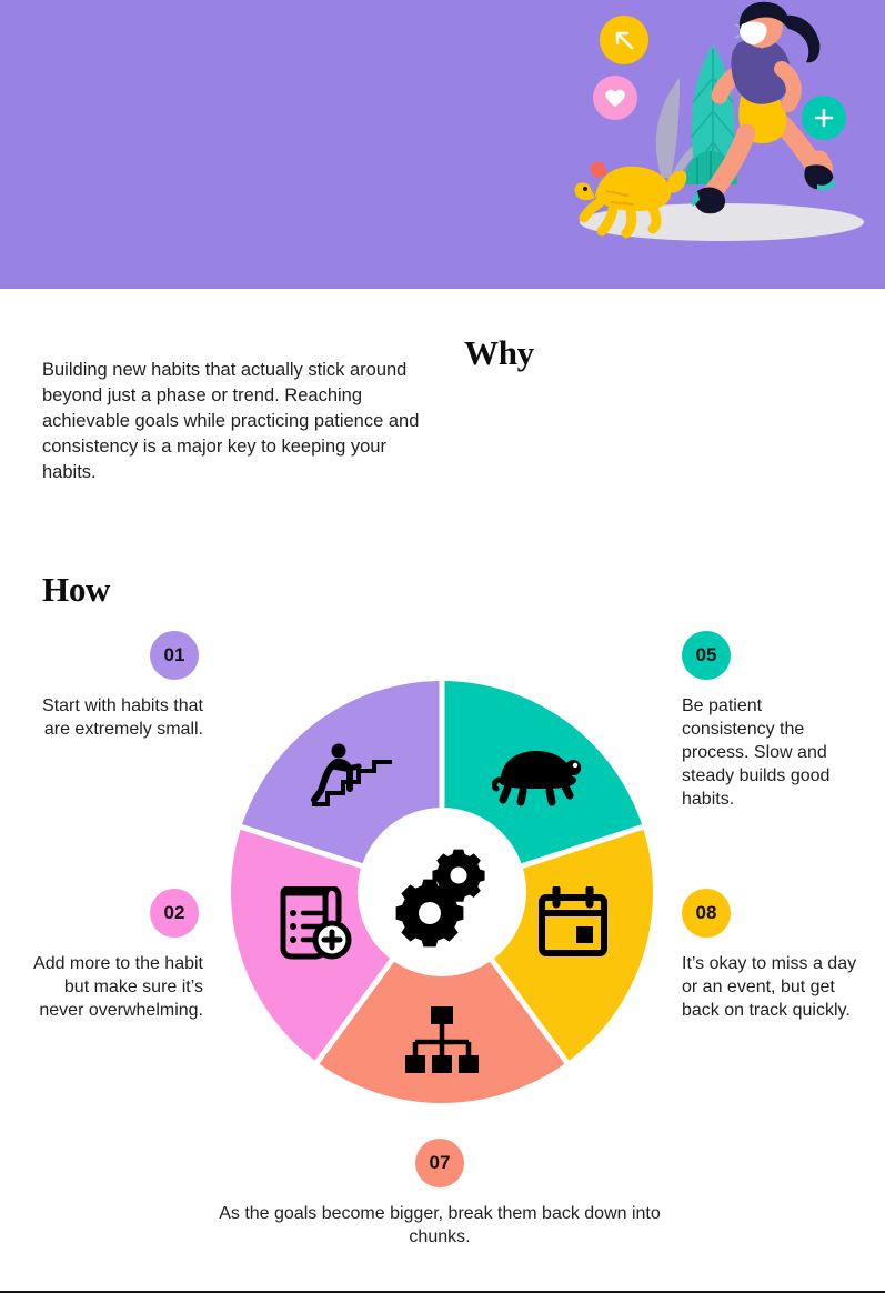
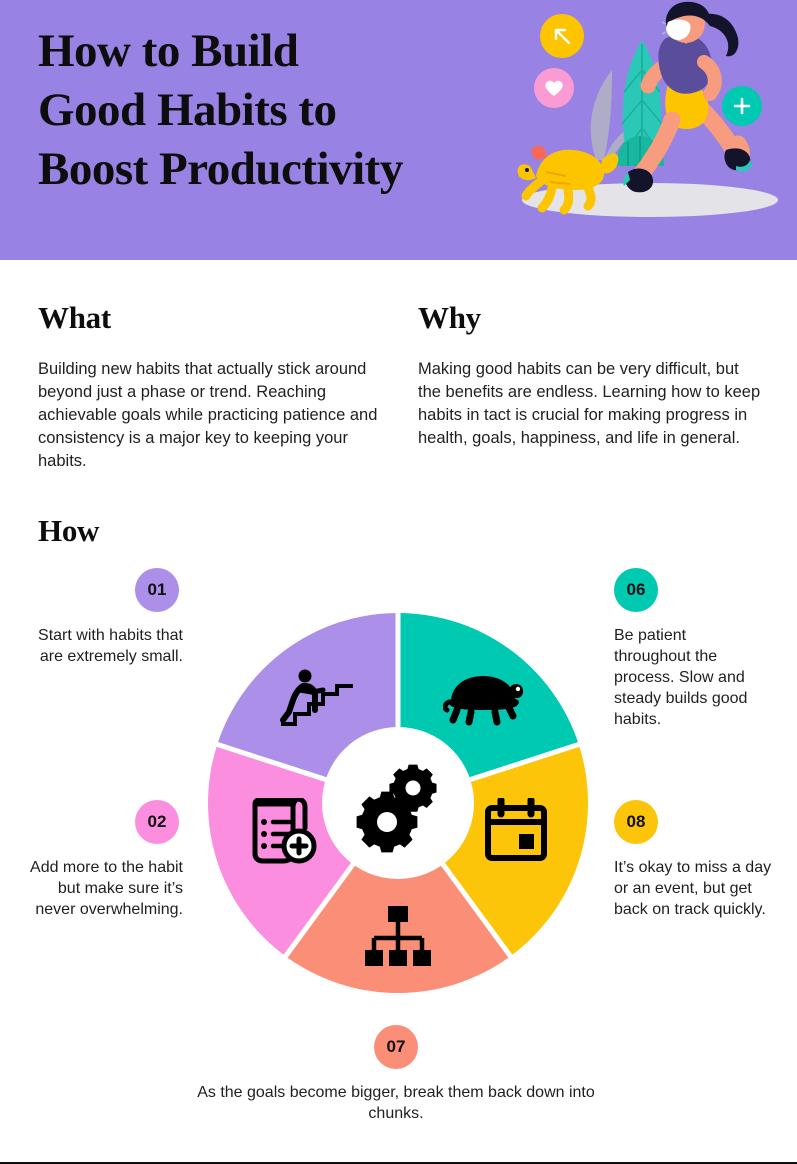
+ How to Build
+ Good Habits to
+ Boost Productivity
+ What
  Building new habits that actually stick around beyond just a phase or trend. Reaching achievable goals while practicing patience and consistency is a major key to keeping your habits.
  Why
+ Making good habits can be very difficult, but the benefits are endless. Learning how to keep habits in tact is crucial for making progress in health, goals, happiness, and life in general.
  How
  01
  Start with habits that are extremely small.
  02
  Add more to the habit but make sure it’s never overwhelming.
  07
  As the goals become bigger, break them back down into chunks.
  08
  It’s okay to miss a day or an event, but get back on track quickly.
- 05
+ 06
- Be patient consistency the process. Slow and steady builds good habits.
+ Be patient throughout the process. Slow and steady builds good habits.
